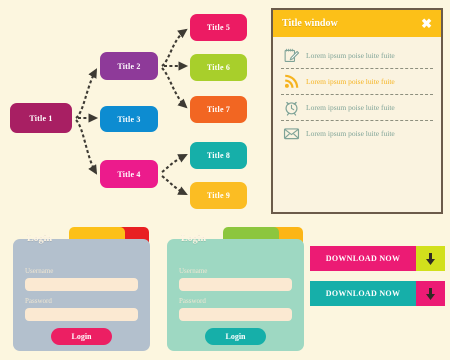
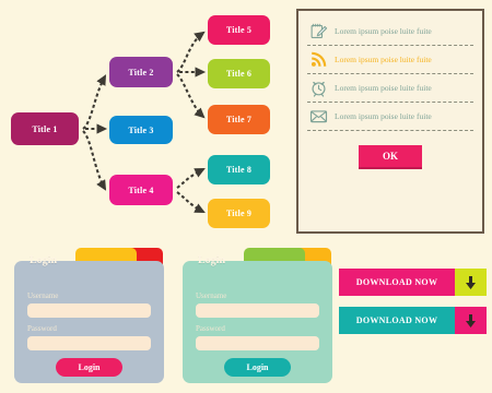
  Title 1
  Title 2
  Title 3
  Title 4
  Title 5
  Title 6
  Title 7
  Title 8
  Title 9
- Title window
- ✖
  Lorem ipsum poise luite fuite
  Lorem ipsum poise luite fuite
  Lorem ipsum poise luite fuite
  Lorem ipsum poise luite fuite
+ OK
  Login
  Username
  Password
  Login
  Login
  Username
  Password
  Login
  DOWNLOAD NOW
  DOWNLOAD NOW
